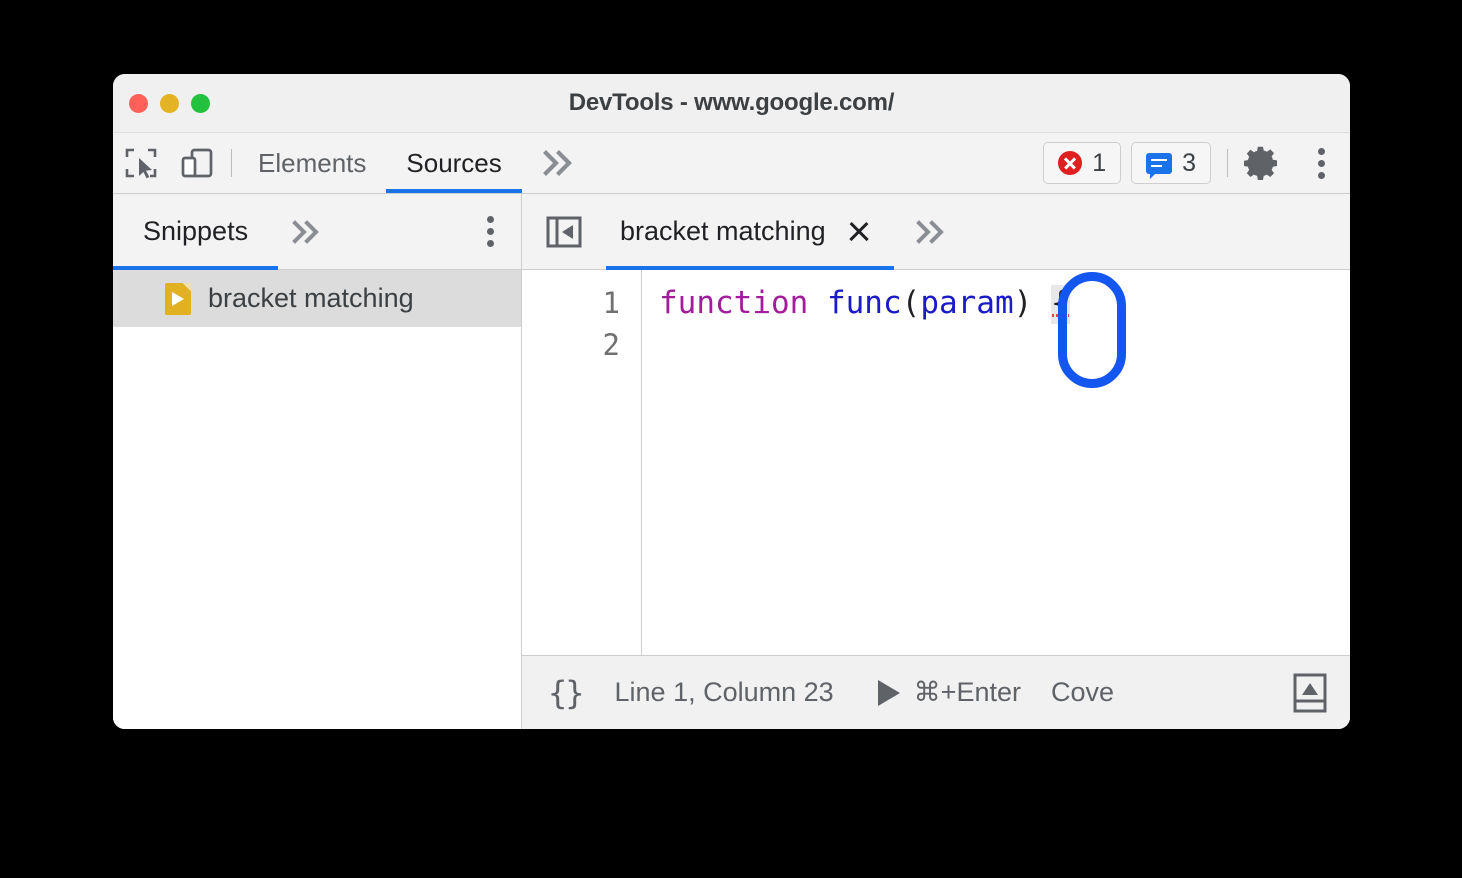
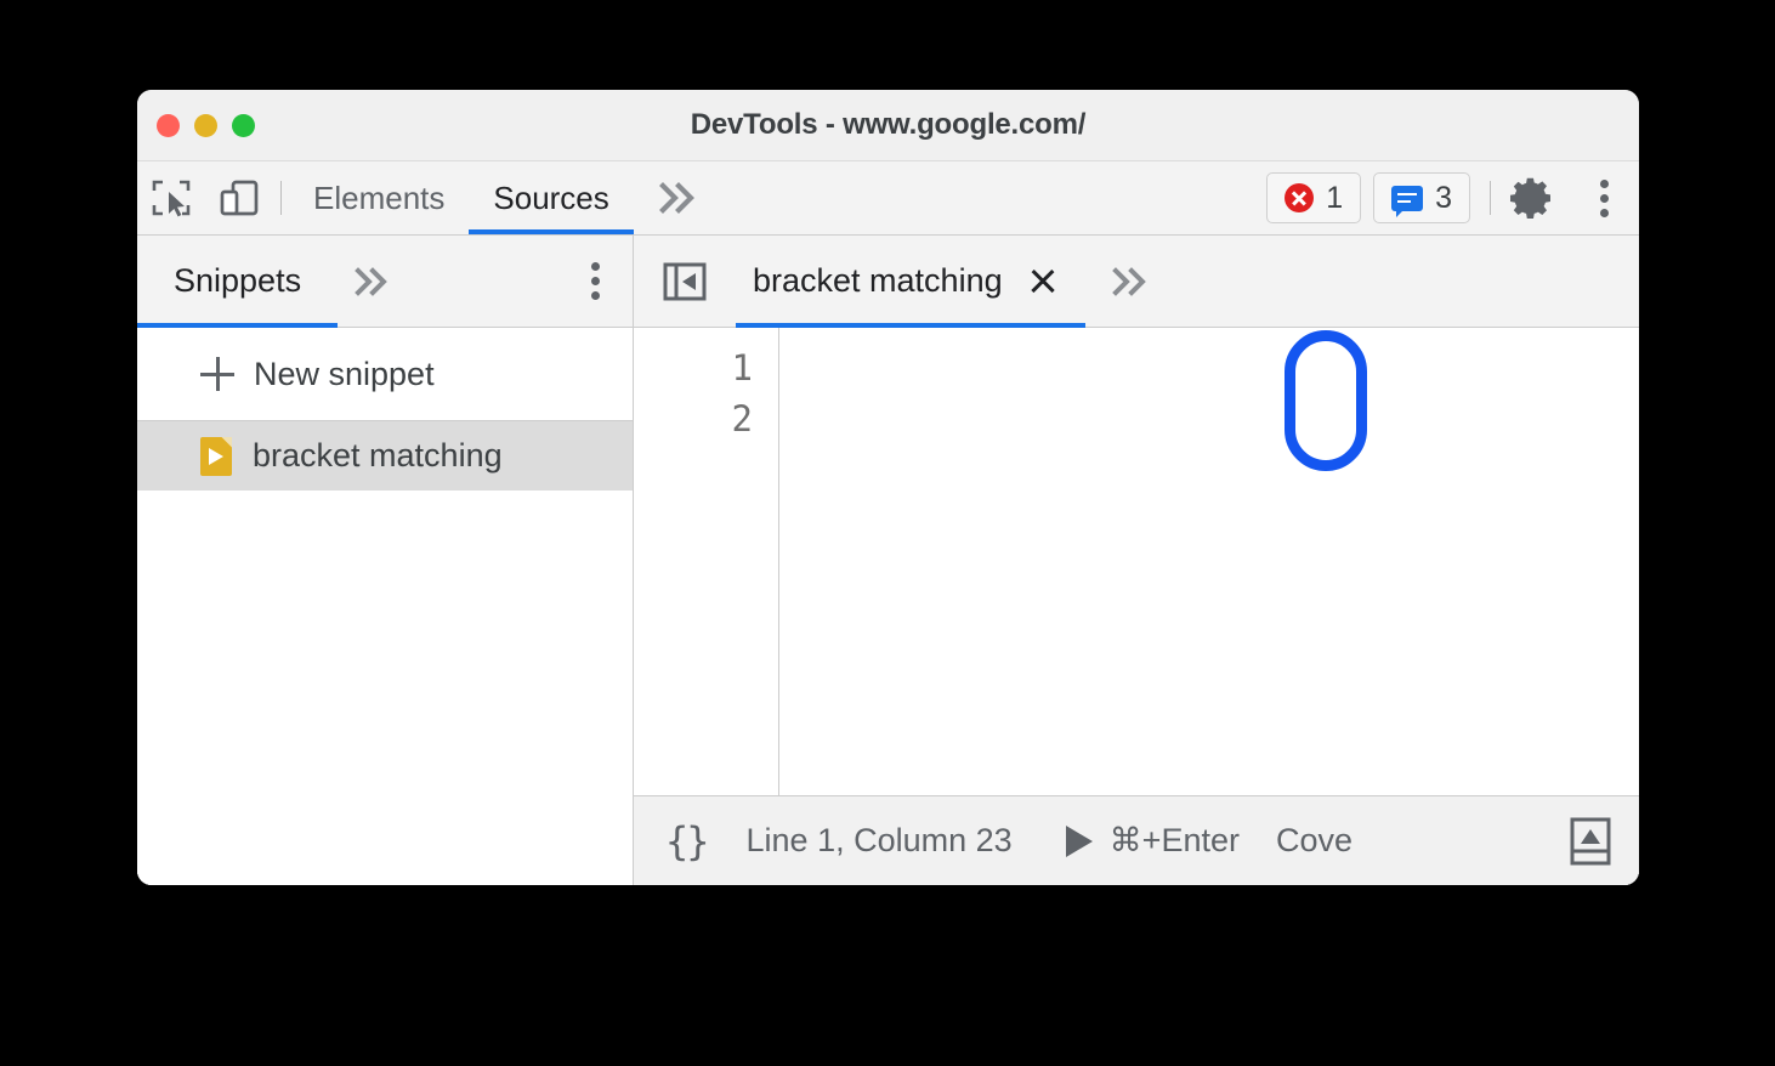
  DevTools - www.google.com/
  Elements
  Sources
  1
  3
  Snippets
+ New snippet
  bracket matching
  bracket matching
  1
  2
- function func(param) {
  {}
  Line 1, Column 23
  ⌘+Enter
  Cove
